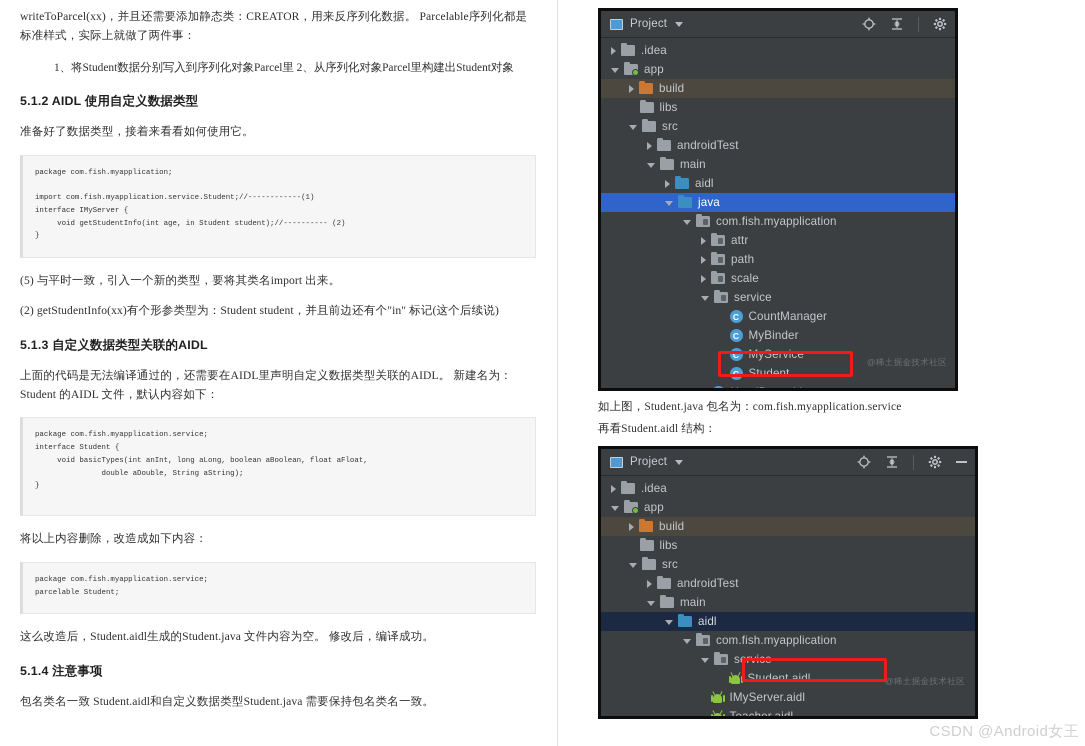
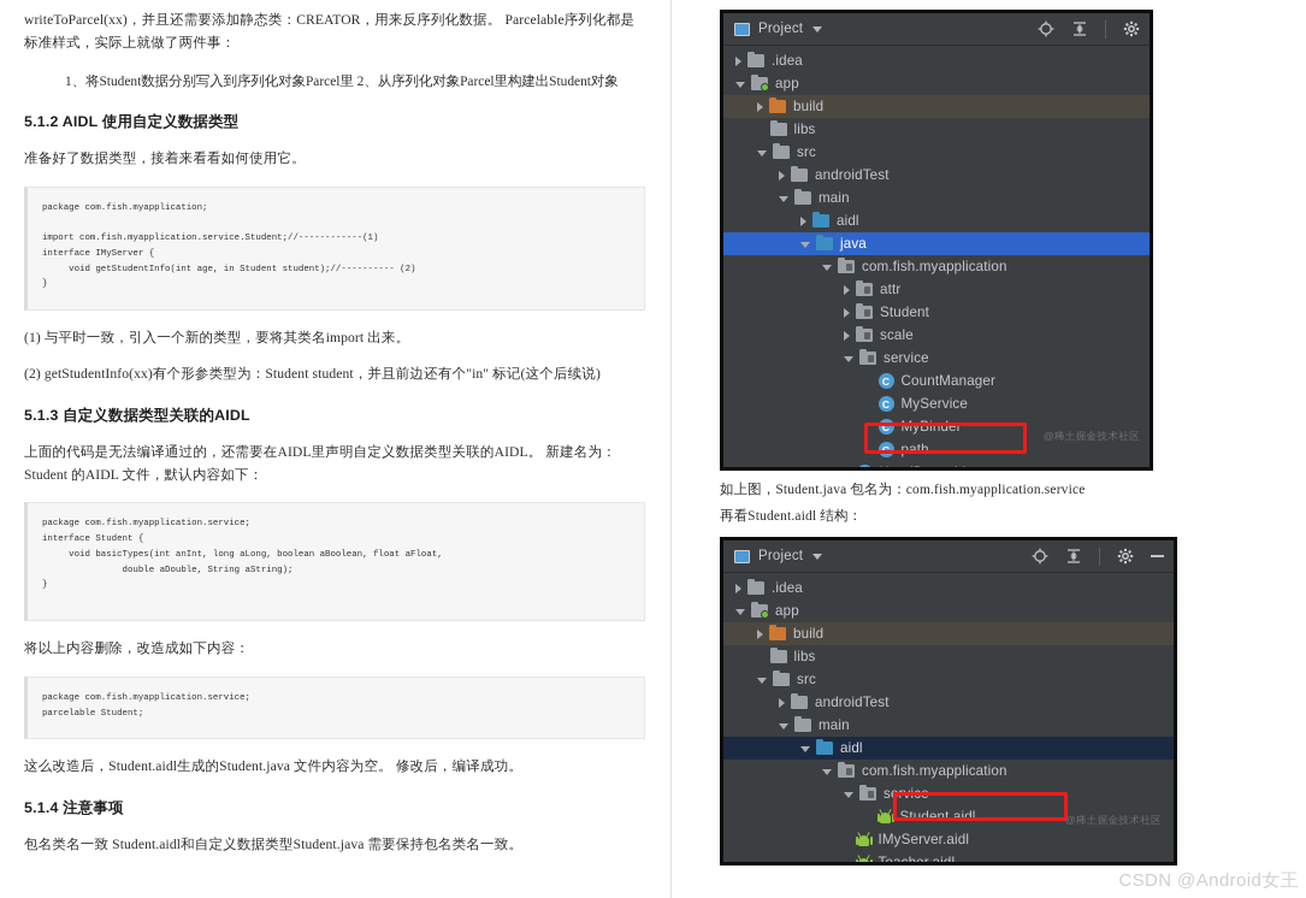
  writeToParcel(xx)，并且还需要添加静态类：CREATOR，用来反序列化数据。 Parcelable序列化都是标准样式，实际上就做了两件事：
  1、将Student数据分别写入到序列化对象Parcel里 2、从序列化对象Parcel里构建出Student对象
  5.1.2 AIDL 使用自定义数据类型
  准备好了数据类型，接着来看看如何使用它。
  package com.fish.myapplication;
  import com.fish.myapplication.service.Student;//------------(1)
  interface IMyServer {
  void getStudentInfo(int age, in Student student);//---------- (2)
  }
- (5) 与平时一致，引入一个新的类型，要将其类名import 出来。
+ (1) 与平时一致，引入一个新的类型，要将其类名import 出来。
  (2) getStudentInfo(xx)有个形参类型为：Student student，并且前边还有个"in" 标记(这个后续说)
  5.1.3 自定义数据类型关联的AIDL
  上面的代码是无法编译通过的，还需要在AIDL里声明自定义数据类型关联的AIDL。 新建名为：Student 的AIDL 文件，默认内容如下：
  package com.fish.myapplication.service;
  interface Student {
  void basicTypes(int anInt, long aLong, boolean aBoolean, float aFloat,
  double aDouble, String aString);
  }
  将以上内容删除，改造成如下内容：
  package com.fish.myapplication.service;
  parcelable Student;
  这么改造后，Student.aidl生成的Student.java 文件内容为空。 修改后，编译成功。
  5.1.4 注意事项
  包名类名一致 Student.aidl和自定义数据类型Student.java 需要保持包名类名一致。
  Project
  .idea
  app
  build
  libs
  src
  androidTest
  main
  aidl
  java
  com.fish.myapplication
  attr
- path
+ Student
  scale
  service
  C
  CountManager
  C
- MyBinder
+ MyService
  C
- MyService
+ MyBinder
  C
- Student
+ path
  @稀土掘金技术社区
  如上图，Student.java 包名为：com.fish.myapplication.service
  再看Student.aidl 结构：
  Project
  .idea
  app
  build
  libs
  src
  androidTest
  main
  aidl
  com.fish.myapplication
  service
  Student.aidl
  IMyServer.aidl
  @稀土掘金技术社区
  CSDN @Android女王
